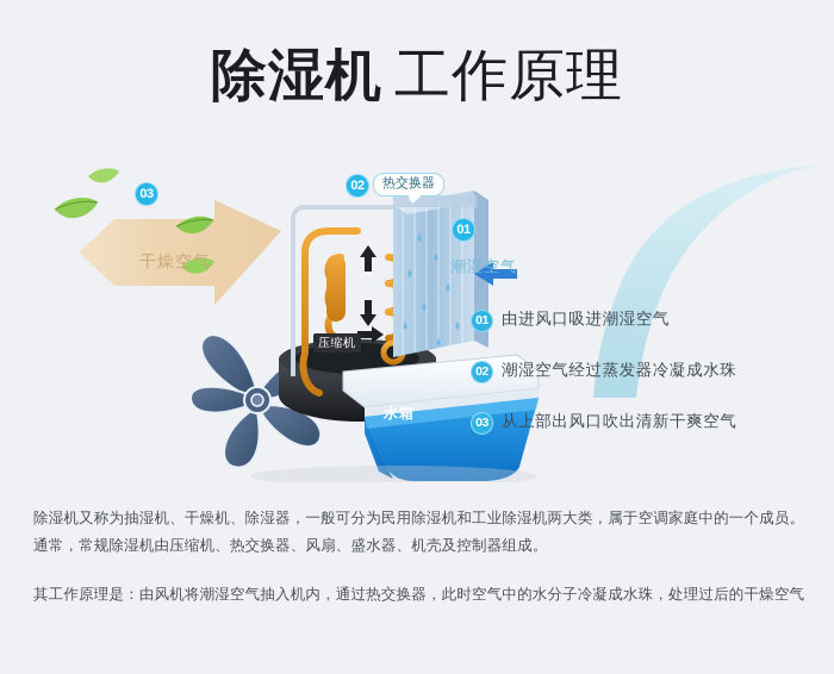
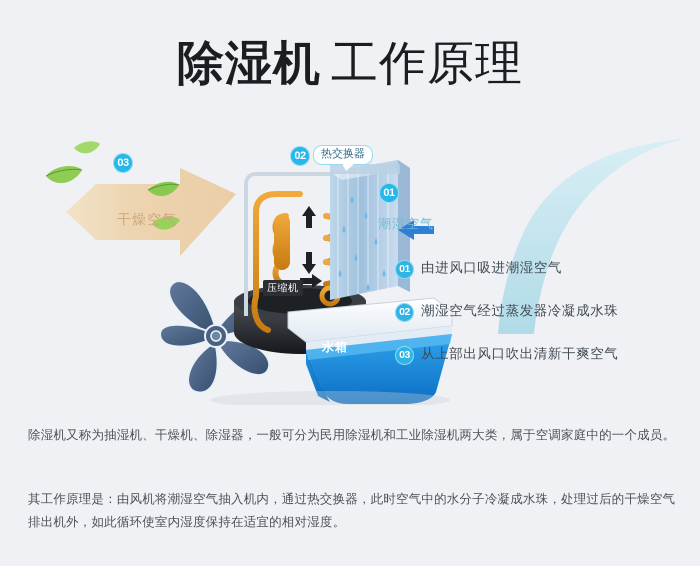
  除湿机 工作原理
  03
  02
  01
  热交换器
  干燥空气
  潮湿空气
  压缩机
  水箱
  01
  由进风口吸进潮湿空气
  02
  潮湿空气经过蒸发器冷凝成水珠
  03
  从上部出风口吹出清新干爽空气
  除湿机又称为抽湿机、干燥机、除湿器，一般可分为民用除湿机和工业除湿机两大类，属于空调家庭中的一个成员。
- 通常，常规除湿机由压缩机、热交换器、风扇、盛水器、机壳及控制器组成。
  其工作原理是：由风机将潮湿空气抽入机内，通过热交换器，此时空气中的水分子冷凝成水珠，处理过后的干燥空气
+ 排出机外，如此循环使室内湿度保持在适宜的相对湿度。
